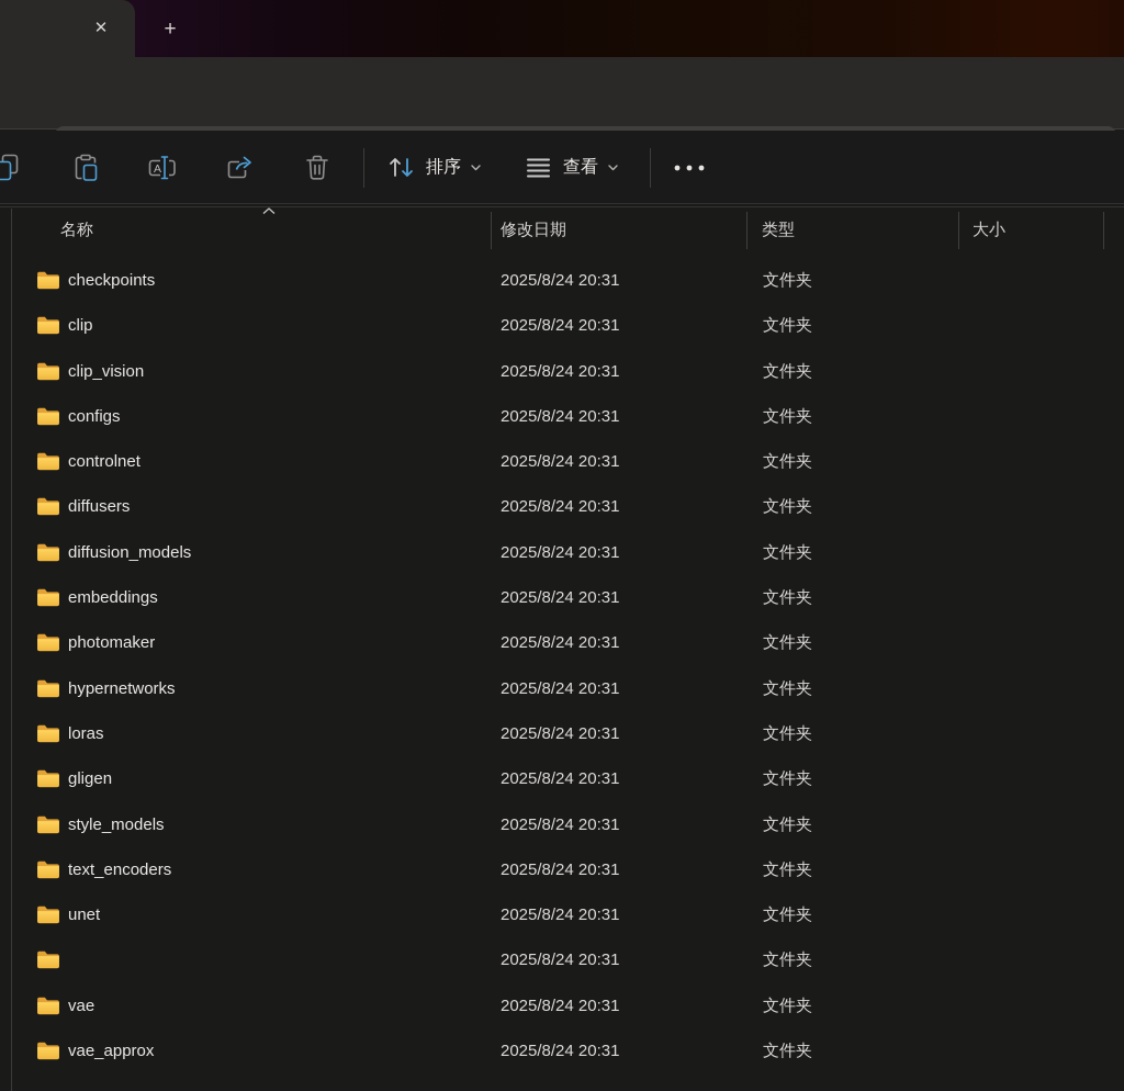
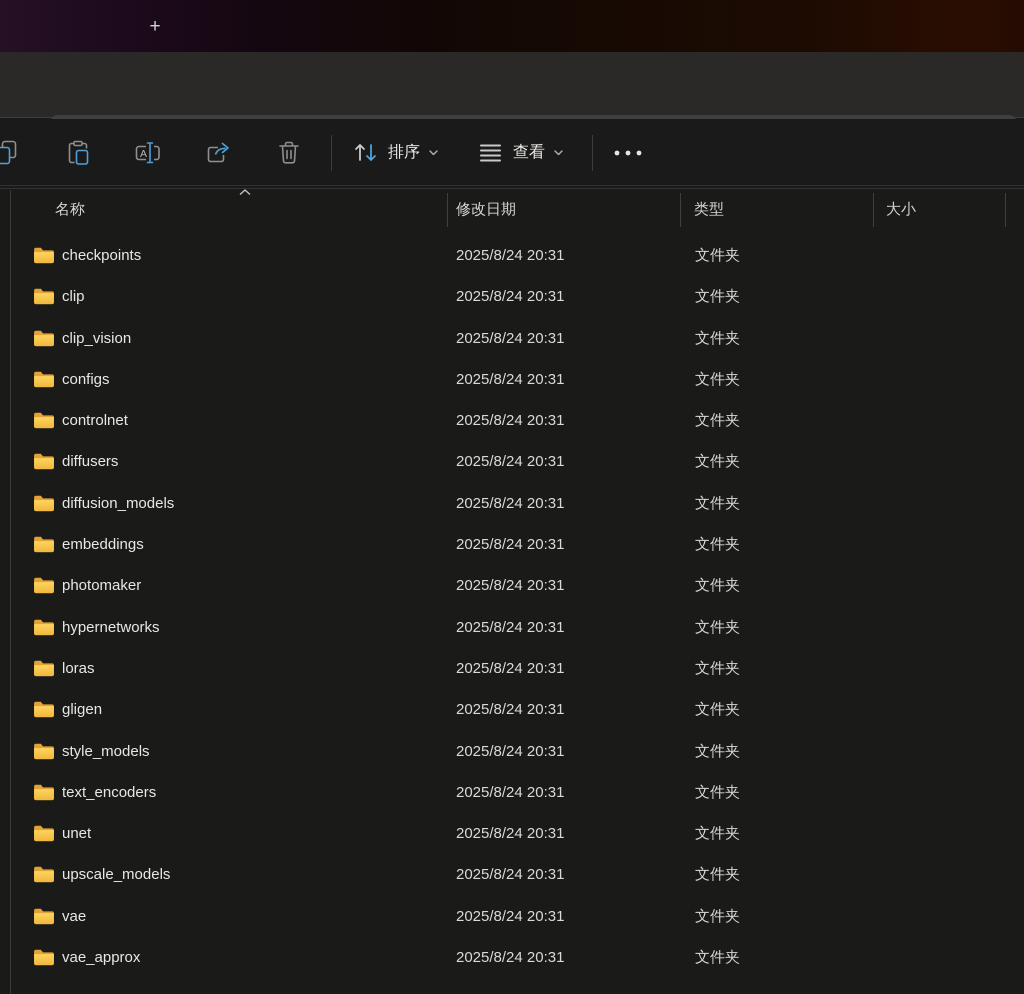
- ✕
  +
  A
  排序
  查看
  名称
  修改日期
  类型
  大小
  checkpoints
  2025/8/24 20:31
  文件夹
  clip
  2025/8/24 20:31
  文件夹
  clip_vision
  2025/8/24 20:31
  文件夹
  configs
  2025/8/24 20:31
  文件夹
  controlnet
  2025/8/24 20:31
  文件夹
  diffusers
  2025/8/24 20:31
  文件夹
  diffusion_models
  2025/8/24 20:31
  文件夹
  embeddings
  2025/8/24 20:31
  文件夹
  photomaker
  2025/8/24 20:31
  文件夹
  hypernetworks
  2025/8/24 20:31
  文件夹
  loras
  2025/8/24 20:31
  文件夹
  gligen
  2025/8/24 20:31
  文件夹
  style_models
  2025/8/24 20:31
  文件夹
  text_encoders
  2025/8/24 20:31
  文件夹
  unet
  2025/8/24 20:31
  文件夹
+ upscale_models
  2025/8/24 20:31
  文件夹
  vae
  2025/8/24 20:31
  文件夹
  vae_approx
  2025/8/24 20:31
  文件夹
